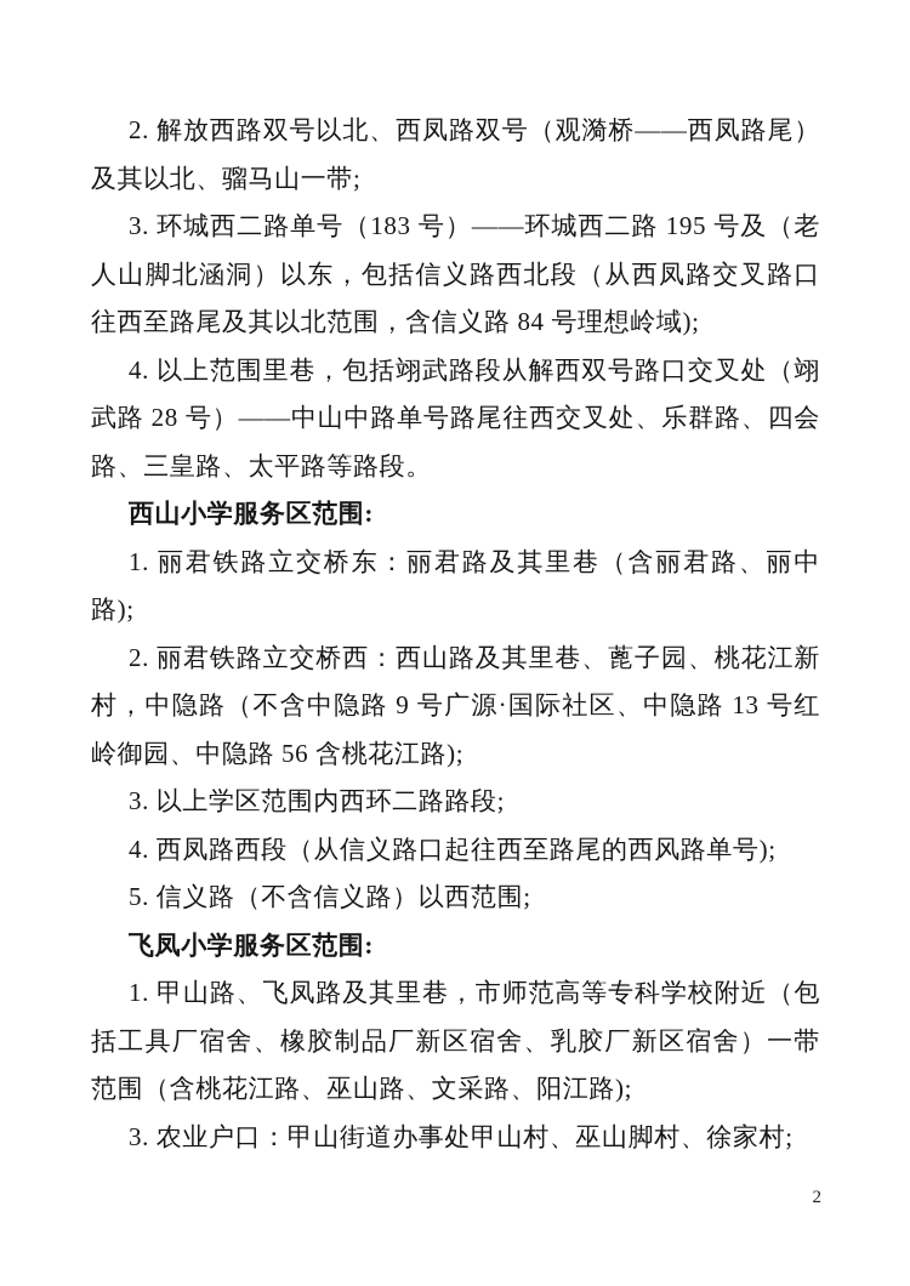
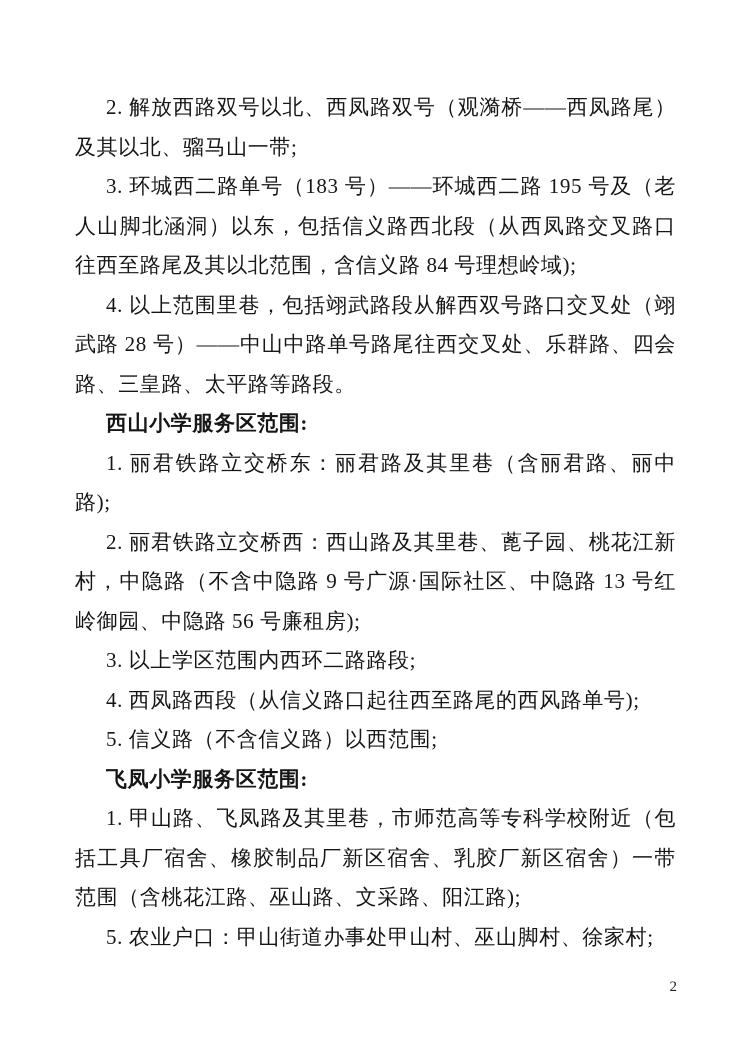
  2. 解放西路双号以北、西凤路双号（观漪桥——西凤路尾）及其以北、骝马山一带;
  3. 环城西二路单号（183 号）——环城西二路 195 号及（老人山脚北涵洞）以东，包括信义路西北段（从西凤路交叉路口往西至路尾及其以北范围，含信义路 84 号理想岭域);
  4. 以上范围里巷，包括翊武路段从解西双号路口交叉处（翊武路 28 号）——中山中路单号路尾往西交叉处、乐群路、四会路、三皇路、太平路等路段。
  西山小学服务区范围:
  1. 丽君铁路立交桥东：丽君路及其里巷（含丽君路、丽中路);
- 2. 丽君铁路立交桥西：西山路及其里巷、蓖子园、桃花江新村，中隐路（不含中隐路 9 号广源·国际社区、中隐路 13 号红岭御园、中隐路 56 含桃花江路);
+ 2. 丽君铁路立交桥西：西山路及其里巷、蓖子园、桃花江新村，中隐路（不含中隐路 9 号广源·国际社区、中隐路 13 号红岭御园、中隐路 56 号廉租房);
  3. 以上学区范围内西环二路路段;
  4. 西凤路西段（从信义路口起往西至路尾的西风路单号);
  5. 信义路（不含信义路）以西范围;
  飞凤小学服务区范围:
  1. 甲山路、飞凤路及其里巷，市师范高等专科学校附近（包括工具厂宿舍、橡胶制品厂新区宿舍、乳胶厂新区宿舍）一带范围（含桃花江路、巫山路、文采路、阳江路);
- 3. 农业户口：甲山街道办事处甲山村、巫山脚村、徐家村;
+ 5. 农业户口：甲山街道办事处甲山村、巫山脚村、徐家村;
  2
